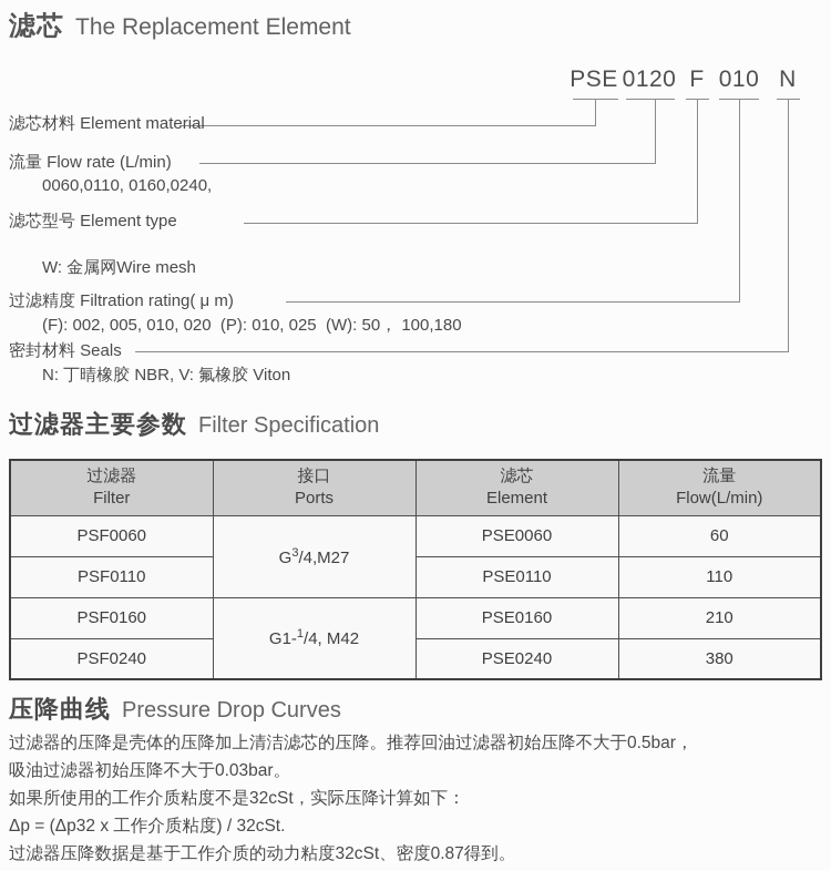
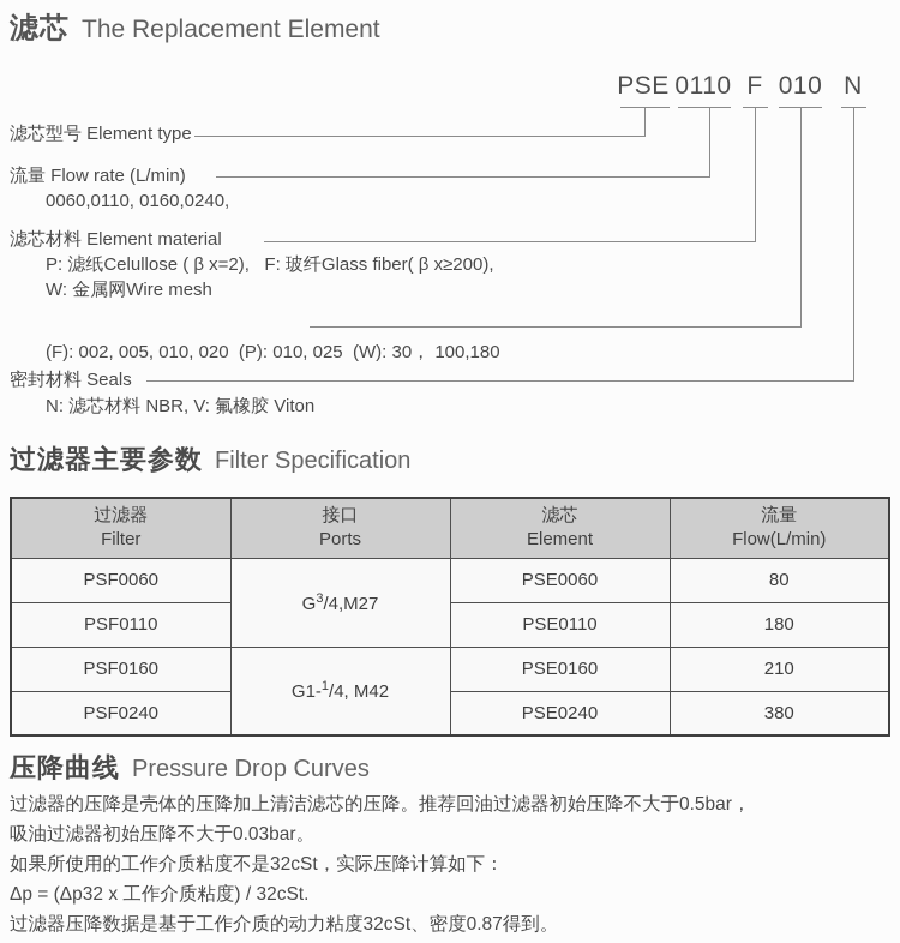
  滤芯 The Replacement Element
  PSE
- 0120
+ 0110
  F
  010
  N
- 滤芯材料 Element material
+ 滤芯型号 Element type
  流量 Flow rate (L/min)
  0060,0110, 0160,0240,
- 滤芯型号 Element type
+ 滤芯材料 Element material
+ P: 滤纸Celullose ( β x=2), F: 玻纤Glass fiber( β x≥200),
  W: 金属网Wire mesh
- 过滤精度 Filtration rating( μ m)
- (F): 002, 005, 010, 020 (P): 010, 025 (W): 50， 100,180
+ (F): 002, 005, 010, 020 (P): 010, 025 (W): 30， 100,180
  密封材料 Seals
- N: 丁晴橡胶 NBR, V: 氟橡胶 Viton
+ N: 滤芯材料 NBR, V: 氟橡胶 Viton
  过滤器主要参数 Filter Specification
  过滤器 Filter	接口 Ports	滤芯 Element	流量 Flow(L/min)
- PSF0060	G3/4,M27	PSE0060	60
+ PSF0060	G3/4,M27	PSE0060	80
- PSF0110	PSE0110	110
+ PSF0110	PSE0110	180
  PSF0160	G1-1/4, M42	PSE0160	210
  PSF0240	PSE0240	380
  压降曲线 Pressure Drop Curves
  过滤器的压降是壳体的压降加上清洁滤芯的压降。推荐回油过滤器初始压降不大于0.5bar，
  吸油过滤器初始压降不大于0.03bar。
  如果所使用的工作介质粘度不是32cSt，实际压降计算如下：
  Δp = (Δp32 x 工作介质粘度) / 32cSt.
  过滤器压降数据是基于工作介质的动力粘度32cSt、密度0.87得到。
